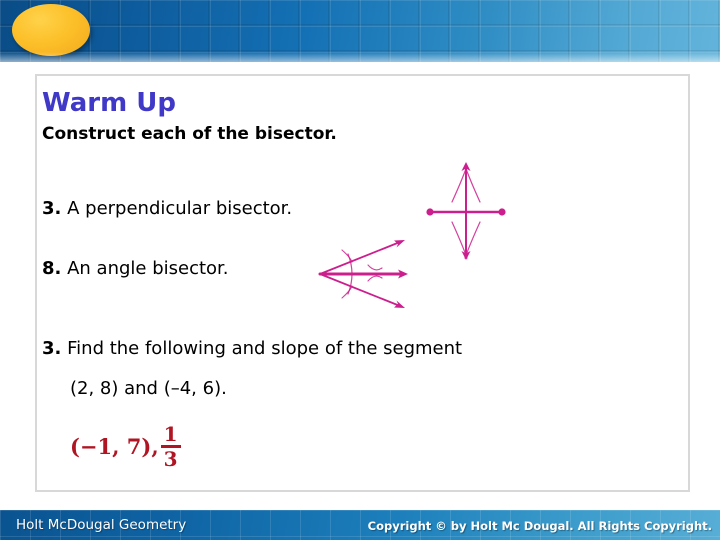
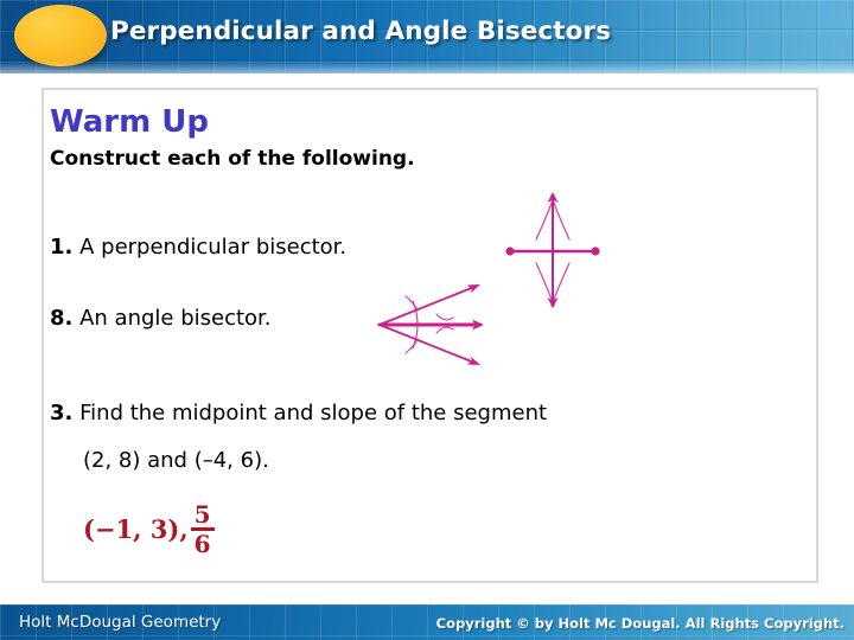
+ Perpendicular and Angle Bisectors
  Warm Up
- Construct each of the bisector.
+ Construct each of the following.
- 3. A perpendicular bisector.
+ 1. A perpendicular bisector.
  8. An angle bisector.
- 3. Find the following and slope of the segment
+ 3. Find the midpoint and slope of the segment
  (2, 8) and (–4, 6).
- (−1, 7),
+ (−1, 3),
- 1
+ 5
- 3
+ 6
  Holt McDougal Geometry
  Copyright © by Holt Mc Dougal. All Rights Copyright.
